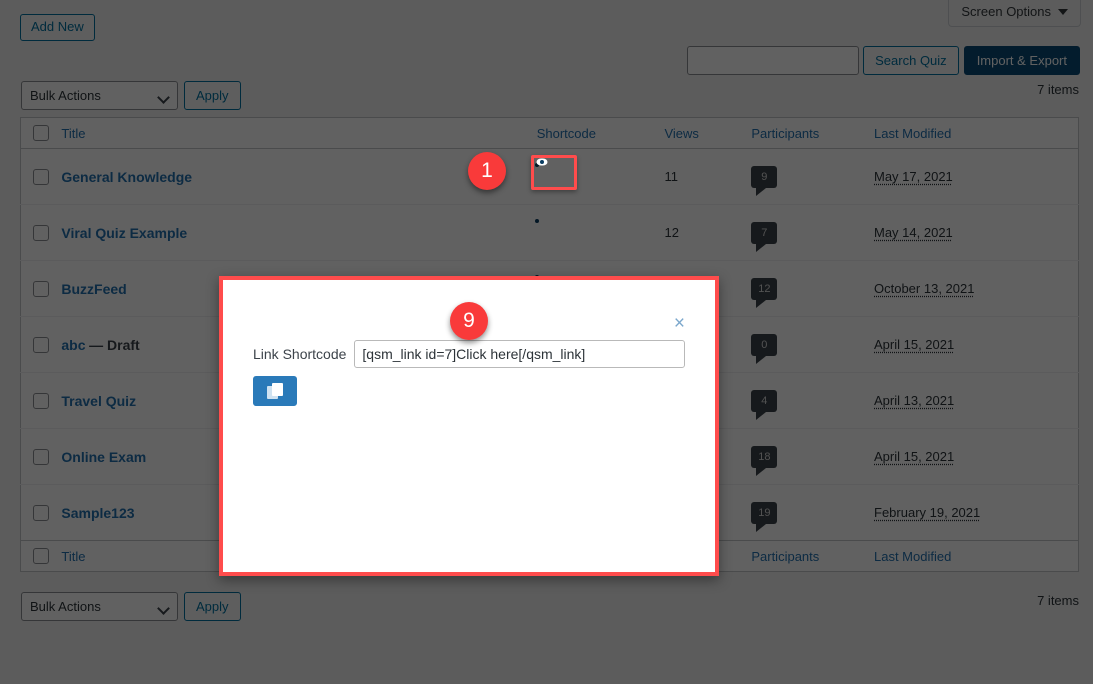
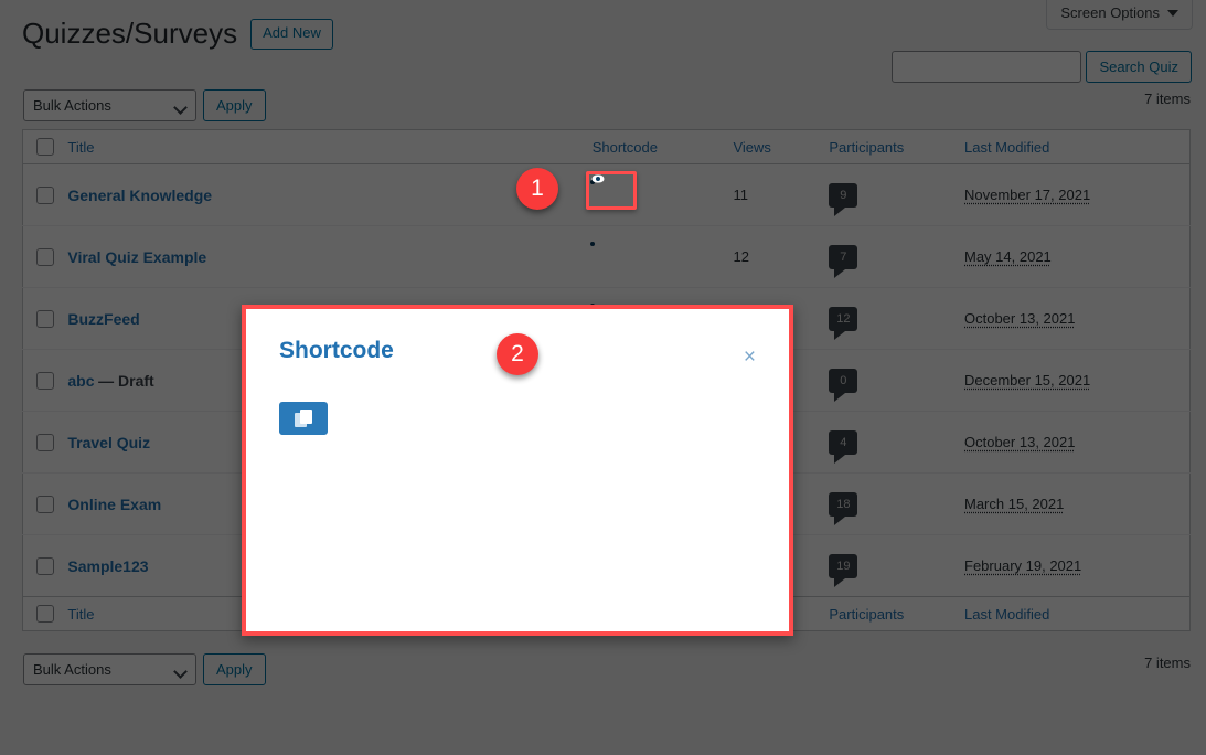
  Screen Options
+ Quizzes/Surveys
  Add New
  Search Quiz
- Import & Export
  7 items
  7 items
  Bulk Actions
  Apply
  Bulk Actions
  Apply
  	Title	Shortcode	Views	Participants	Last Modified
- 	General Knowledge		11	9	May 17, 2021
+ 	General Knowledge		11	9	November 17, 2021
  	Viral Quiz Example		12	7	May 14, 2021
  	BuzzFeed			12	October 13, 2021
- 	abc — Draft			0	April 15, 2021
+ 	abc — Draft			0	December 15, 2021
- 	Travel Quiz			4	April 13, 2021
+ 	Travel Quiz			4	October 13, 2021
- 	Online Exam			18	April 15, 2021
+ 	Online Exam			18	March 15, 2021
  	Sample123			19	February 19, 2021
  	Title			Participants	Last Modified
  1
+ Shortcode
  ×
- Link Shortcode
- [qsm_link id=7]Click here[/qsm_link]
- 9
+ 2
